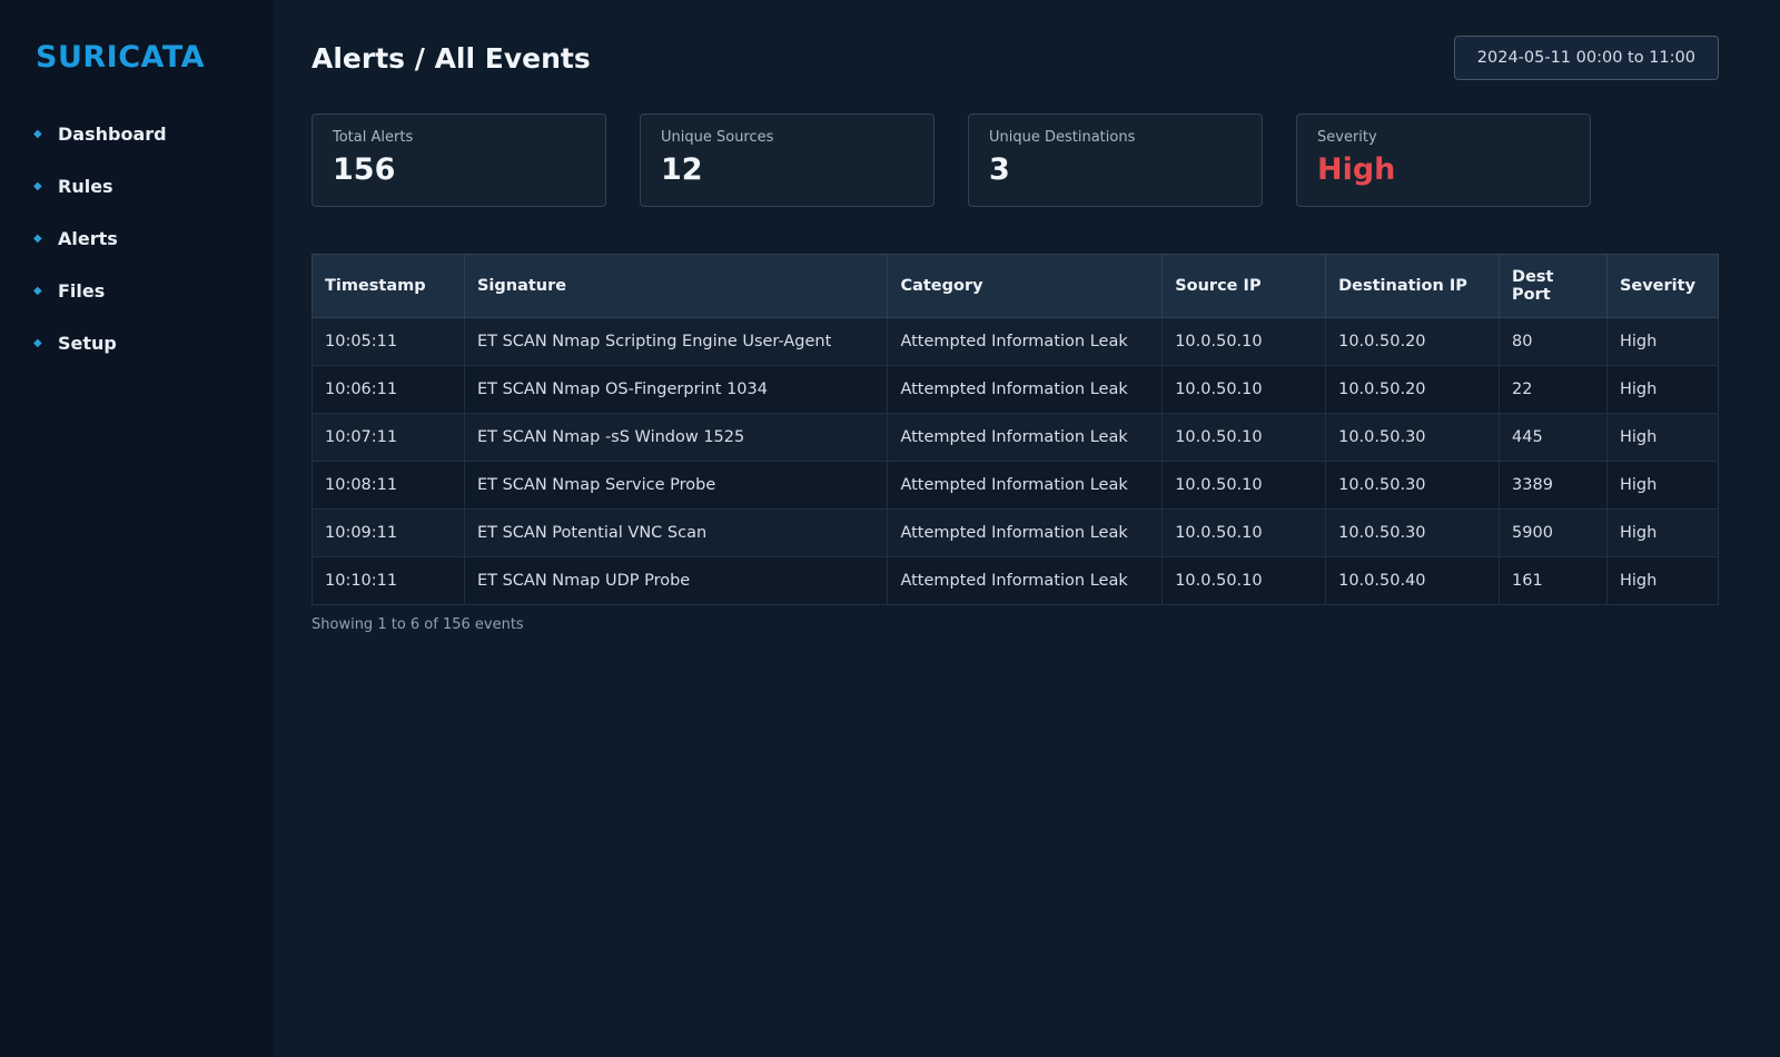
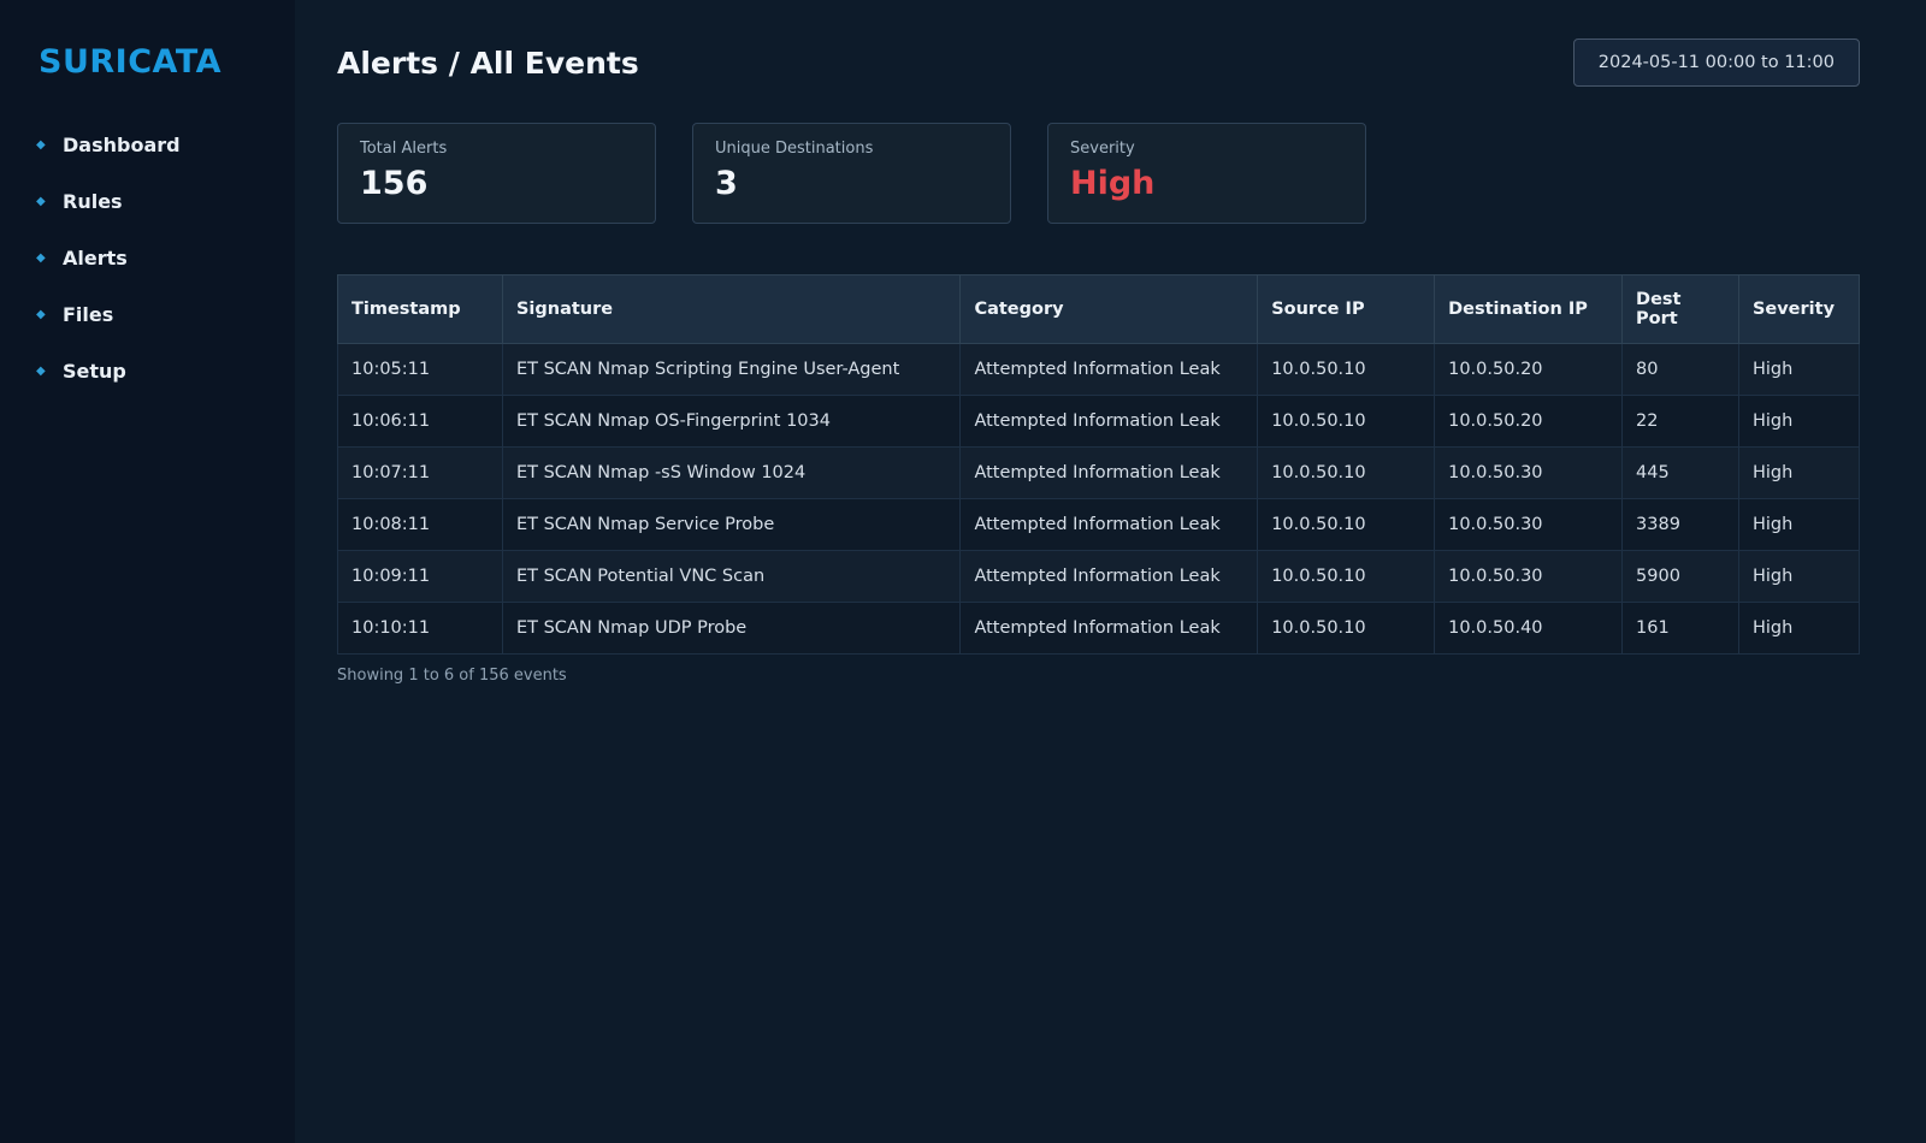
  SURICATA
  Dashboard
  Rules
  Alerts
  Files
  Setup
  Alerts / All Events
  2024-05-11 00:00 to 11:00
  Total Alerts
  156
- Unique Sources
- 12
  Unique Destinations
  3
  Severity
  High
  Timestamp	Signature	Category	Source IP	Destination IP	Dest Port	Severity
  10:05:11	ET SCAN Nmap Scripting Engine User-Agent	Attempted Information Leak	10.0.50.10	10.0.50.20	80	High
  10:06:11	ET SCAN Nmap OS-Fingerprint 1034	Attempted Information Leak	10.0.50.10	10.0.50.20	22	High
- 10:07:11	ET SCAN Nmap -sS Window 1525	Attempted Information Leak	10.0.50.10	10.0.50.30	445	High
+ 10:07:11	ET SCAN Nmap -sS Window 1024	Attempted Information Leak	10.0.50.10	10.0.50.30	445	High
  10:08:11	ET SCAN Nmap Service Probe	Attempted Information Leak	10.0.50.10	10.0.50.30	3389	High
  10:09:11	ET SCAN Potential VNC Scan	Attempted Information Leak	10.0.50.10	10.0.50.30	5900	High
  10:10:11	ET SCAN Nmap UDP Probe	Attempted Information Leak	10.0.50.10	10.0.50.40	161	High
  Showing 1 to 6 of 156 events
